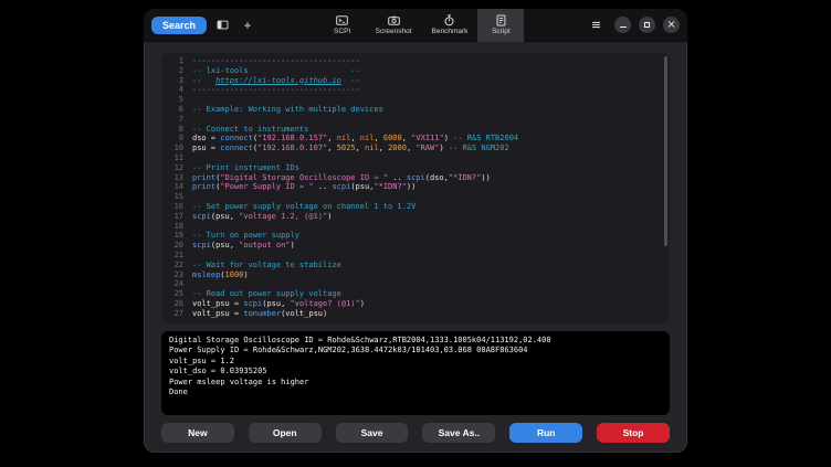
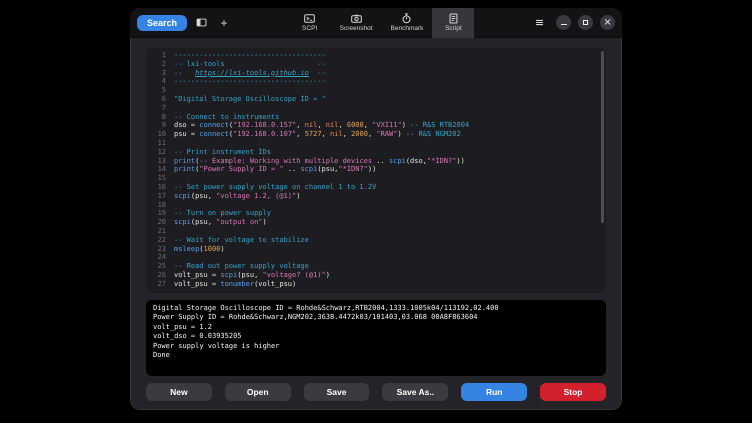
  Search
  +
  ×
  1
  ------------------------------------
  2
  -- lxi-tools --
  3
  -- https://lxi-tools.github.io --
  4
  ------------------------------------
  5
  6
- -- Example: Working with multiple devices
+ "Digital Storage Oscilloscope ID = "
  7
  8
  -- Connect to instruments
  9
  dso = connect("192.168.0.157", nil, nil, 6000, "VXI11") -- R&S RTB2004
  10
- psu = connect("192.168.0.107", 5025, nil, 2000, "RAW") -- R&S NGM202
+ psu = connect("192.168.0.107", 5727, nil, 2000, "RAW") -- R&S NGM202
  11
  12
  -- Print instrument IDs
  13
- print("Digital Storage Oscilloscope ID = " .. scpi(dso,"*IDN?"))
+ print(-- Example: Working with multiple devices .. scpi(dso,"*IDN?"))
  14
  print("Power Supply ID = " .. scpi(psu,"*IDN?"))
  15
  16
  -- Set power supply voltage on channel 1 to 1.2V
  17
  scpi(psu, "voltage 1.2, (@1)")
  18
  19
  -- Turn on power supply
  20
  scpi(psu, "output on")
  21
  22
  -- Wait for voltage to stabilize
  23
  msleep(1000)
  24
  25
  -- Read out power supply voltage
  26
  volt_psu = scpi(psu, "voltage? (@1)")
  27
  volt_psu = tonumber(volt_psu)
  Digital Storage Oscilloscope ID = Rohde&Schwarz,RTB2004,1333.1005k04/113192,02.400
  Power Supply ID = Rohde&Schwarz,NGM202,3638.4472k03/101403,03.068 00A8F863604
  volt_psu = 1.2
  volt_dso = 0.03935205
- Power msleep voltage is higher
+ Power supply voltage is higher
  Done
  New
  Open
  Save
  Save As..
  Run
  Stop
